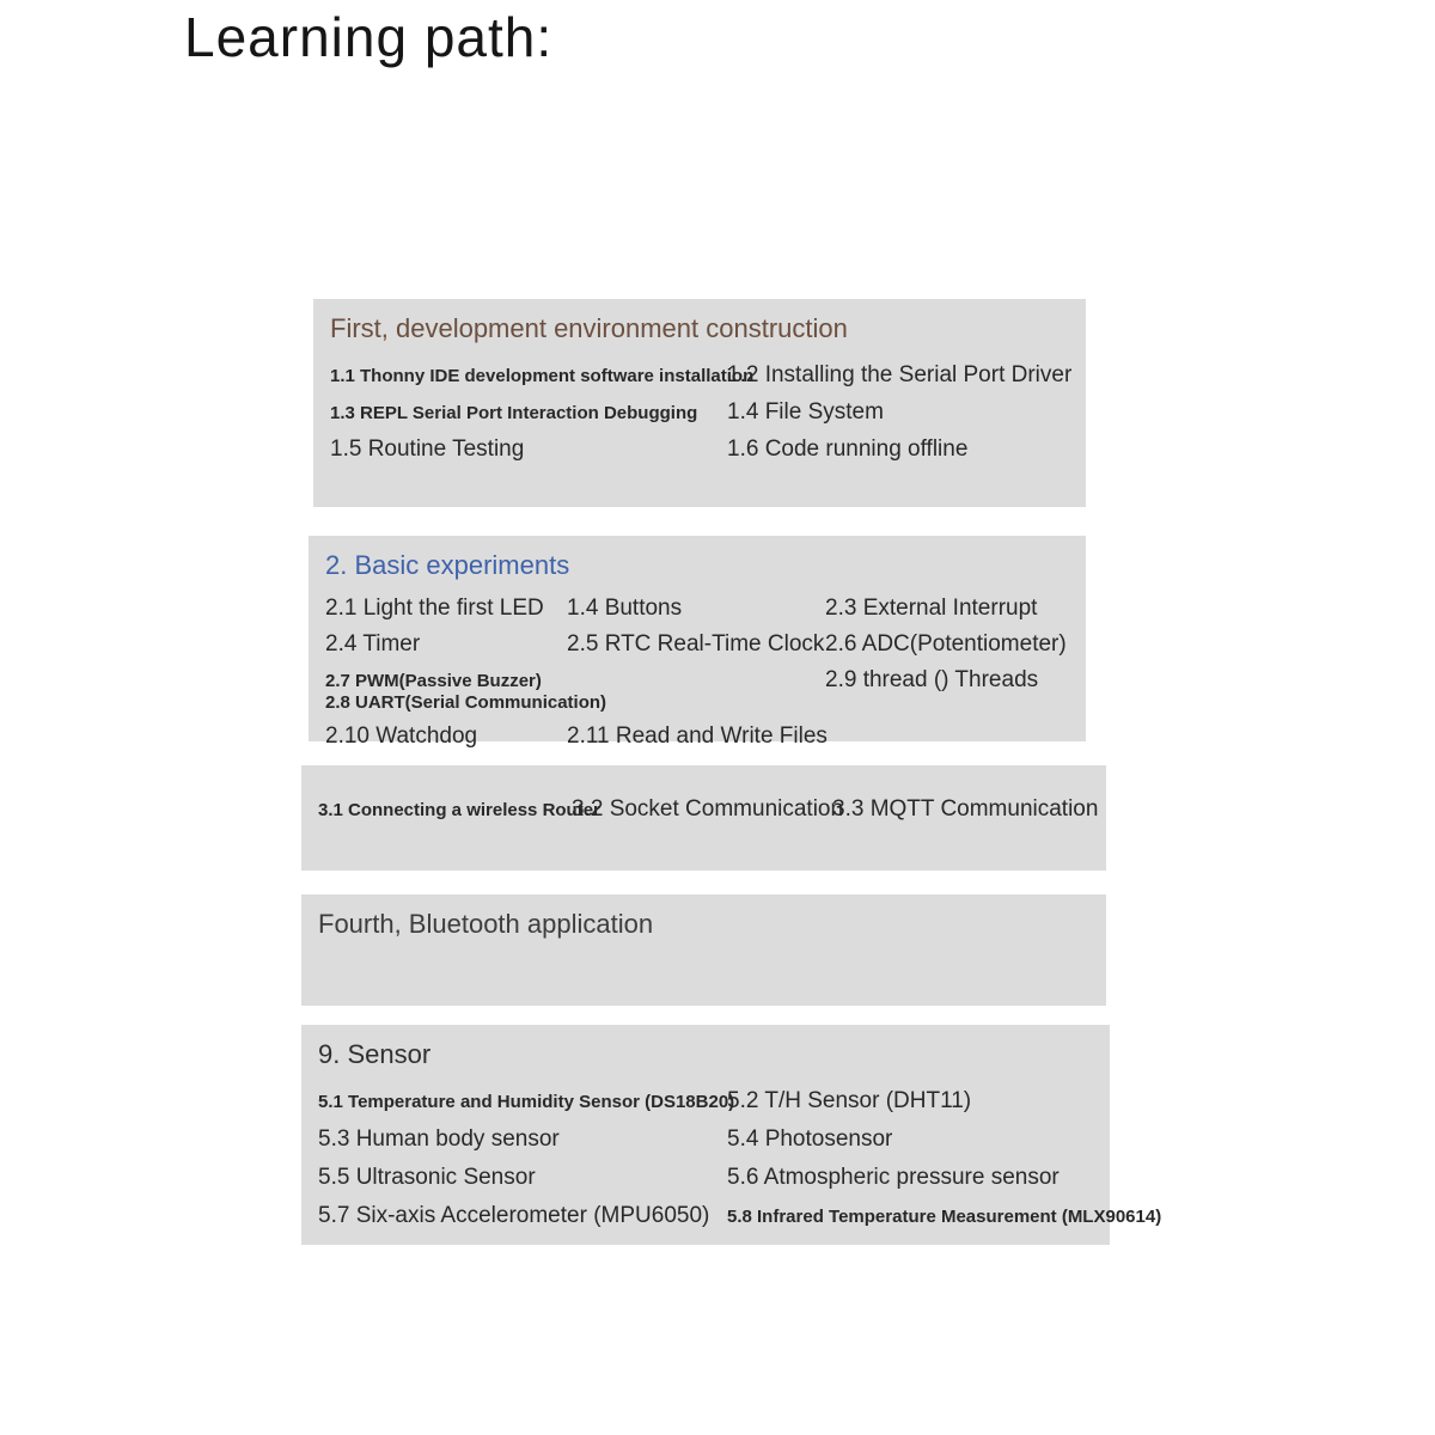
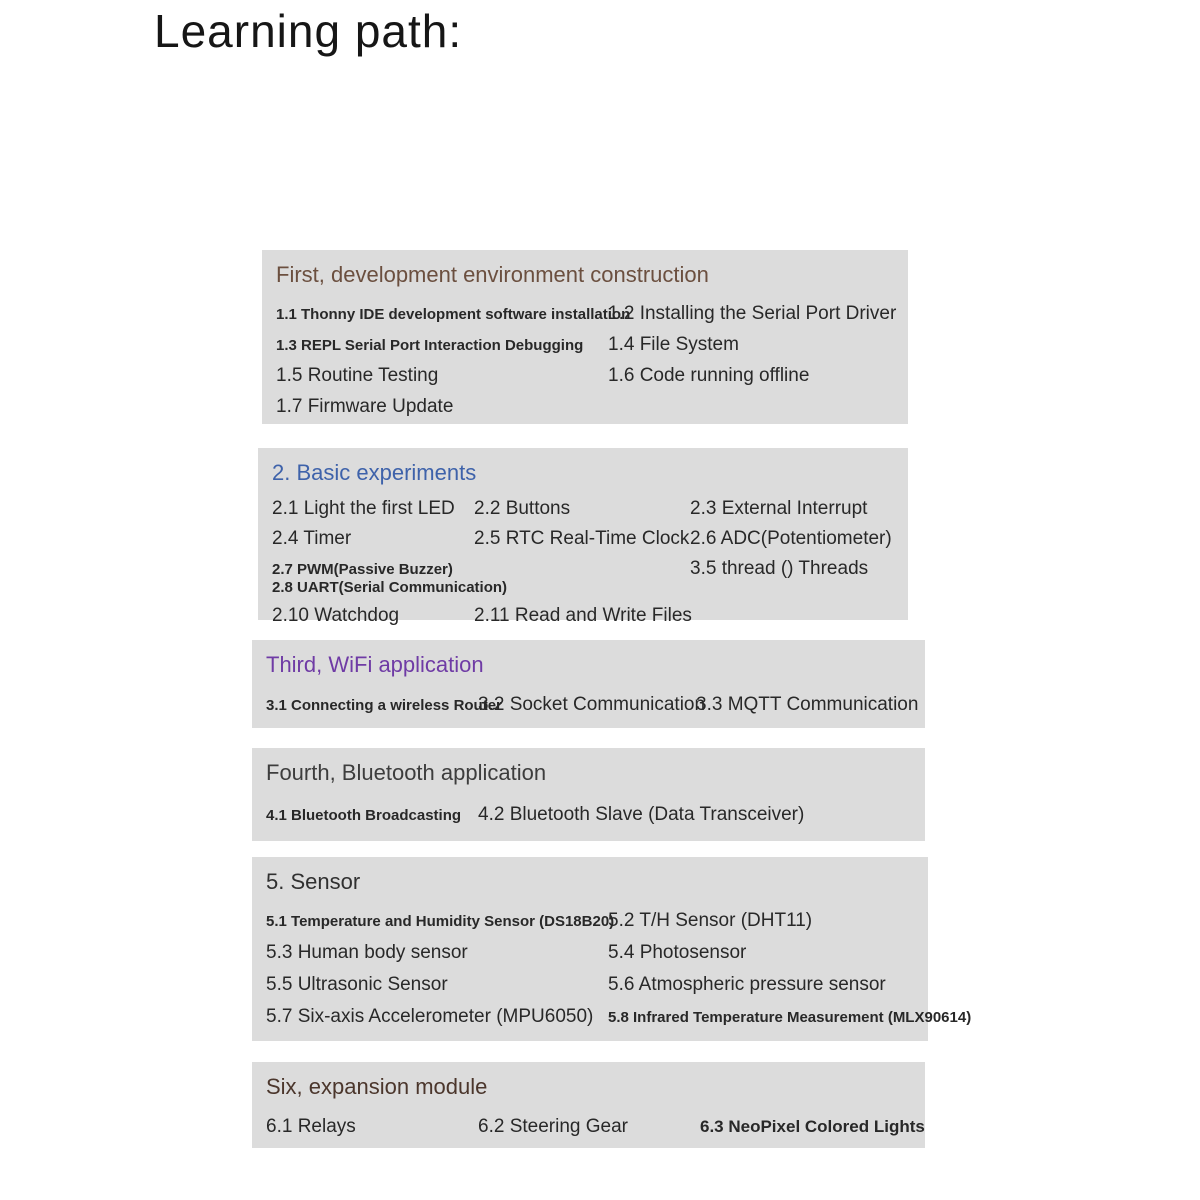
  Learning path:
  First, development environment construction
  1.1 Thonny IDE development software installat
  1.2 Installing the Serial Port Driver
  1.3 REPL Serial Port Interaction Debugging
  1.4 File System
  1.5 Routine Testing
  1.6 Code running offline
+ 1.7 Firmware Update
  2. Basic experiments
  2.1 Light the first LED
- 1.4 Buttons
+ 2.2 Buttons
  2.3 External Interrupt
  2.4 Timer
  2.5 RTC Real-Time Clock
  2.6 ADC(Potentiometer)
  2.7 PWM(Passive Buzzer) 2.8 UART(Serial Communication)
- 2.9 thread () Threads
+ 3.5 thread () Threads
  2.10 Watchdog
  2.11 Read and Write Files
+ Third, WiFi application
  3.1 Connecting a wireless Ro
  3.2 Socket Communicatio
  3.3 MQTT Communication
  Fourth, Bluetooth application
+ 4.1 Bluetooth Broadcasting
+ 4.2 Bluetooth Slave (Data Transceiver)
- 9. Sensor
+ 5. Sensor
  5.1 Temperature and Humidity Sensor (DS18B20
  5.2 T/H Sensor (DHT11)
  5.3 Human body sensor
  5.4 Photosensor
  5.5 Ultrasonic Sensor
  5.6 Atmospheric pressure sensor
  5.7 Six-axis Accelerometer (MPU6050)
  5.8 Infrared Temperature Measurement (MLX90614)
+ Six, expansion module
+ 6.1 Relays
+ 6.2 Steering Gear
+ 6.3 NeoPixel Colored Lights
